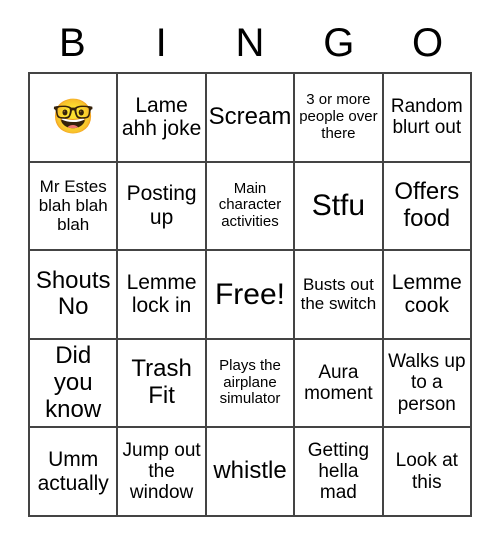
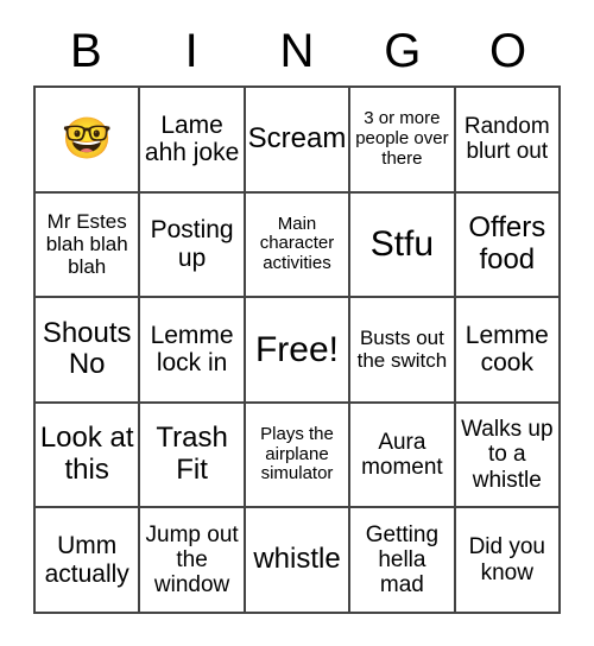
  B
  I
  N
  G
  O
  🤓
  Lame ahh joke
  Scream
  3 or more people over there
  Random blurt out
  Mr Estes blah blah blah
  Posting up
  Main character activities
  Stfu
  Offers food
  Shouts No
  Lemme lock in
  Free!
  Busts out the switch
  Lemme cook
- Did you know
+ Look at this
  Trash Fit
  Plays the airplane simulator
  Aura moment
- Walks up to a person
+ Walks up to a whistle
  Umm actually
  Jump out the window
  whistle
  Getting hella mad
- Look at this
+ Did you know
